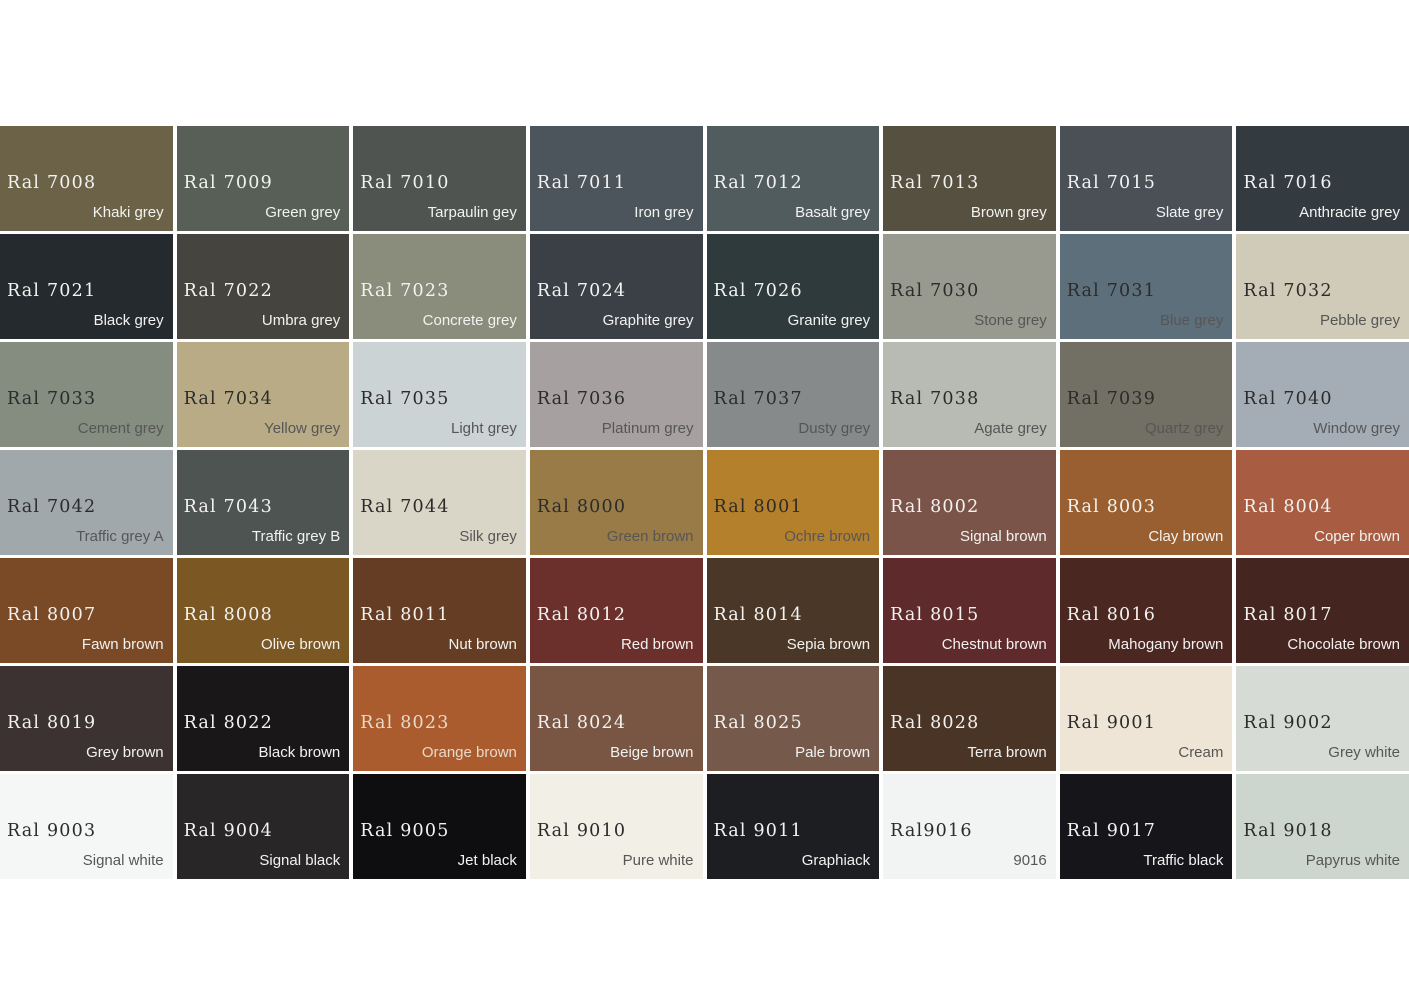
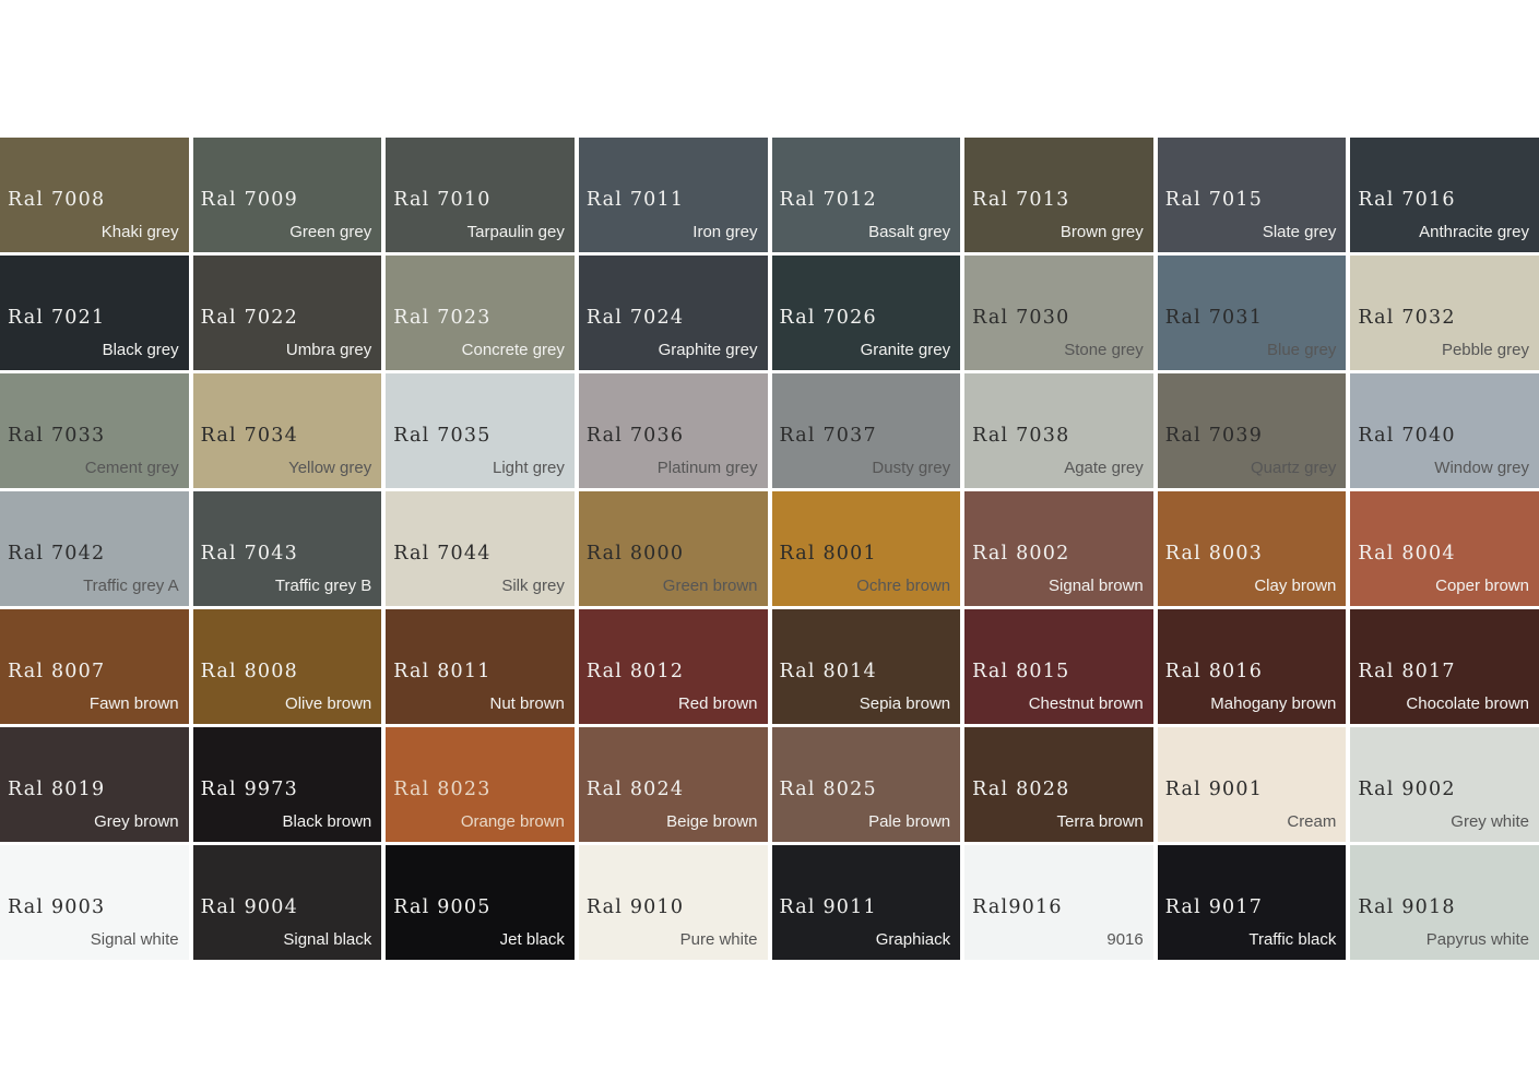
  Ral 7008
  Khaki grey
  Ral 7009
  Green grey
  Ral 7010
  Tarpaulin gey
  Ral 7011
  Iron grey
  Ral 7012
  Basalt grey
  Ral 7013
  Brown grey
  Ral 7015
  Slate grey
  Ral 7016
  Anthracite grey
  Ral 7021
  Black grey
  Ral 7022
  Umbra grey
  Ral 7023
  Concrete grey
  Ral 7024
  Graphite grey
  Ral 7026
  Granite grey
  Ral 7030
  Stone grey
  Ral 7031
  Blue grey
  Ral 7032
  Pebble grey
  Ral 7033
  Cement grey
  Ral 7034
  Yellow grey
  Ral 7035
  Light grey
  Ral 7036
  Platinum grey
  Ral 7037
  Dusty grey
  Ral 7038
  Agate grey
  Ral 7039
  Quartz grey
  Ral 7040
  Window grey
  Ral 7042
  Traffic grey A
  Ral 7043
  Traffic grey B
  Ral 7044
  Silk grey
  Ral 8000
  Green brown
  Ral 8001
  Ochre brown
  Ral 8002
  Signal brown
  Ral 8003
  Clay brown
  Ral 8004
  Coper brown
  Ral 8007
  Fawn brown
  Ral 8008
  Olive brown
  Ral 8011
  Nut brown
  Ral 8012
  Red brown
  Ral 8014
  Sepia brown
  Ral 8015
  Chestnut brown
  Ral 8016
  Mahogany brown
  Ral 8017
  Chocolate brown
  Ral 8019
  Grey brown
- Ral 8022
+ Ral 9973
  Black brown
  Ral 8023
  Orange brown
  Ral 8024
  Beige brown
  Ral 8025
  Pale brown
  Ral 8028
  Terra brown
  Ral 9001
  Cream
  Ral 9002
  Grey white
  Ral 9003
  Signal white
  Ral 9004
  Signal black
  Ral 9005
  Jet black
  Ral 9010
  Pure white
  Ral 9011
  Graphiack
  Ral9016
  9016
  Ral 9017
  Traffic black
  Ral 9018
  Papyrus white
